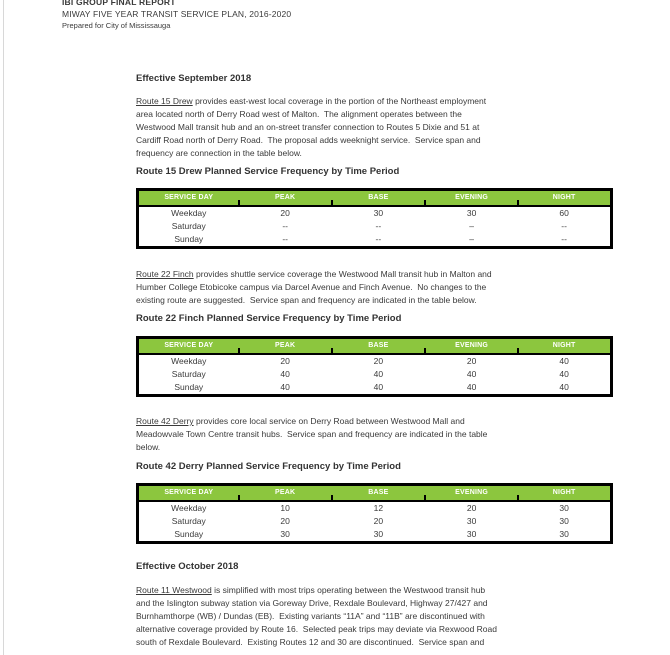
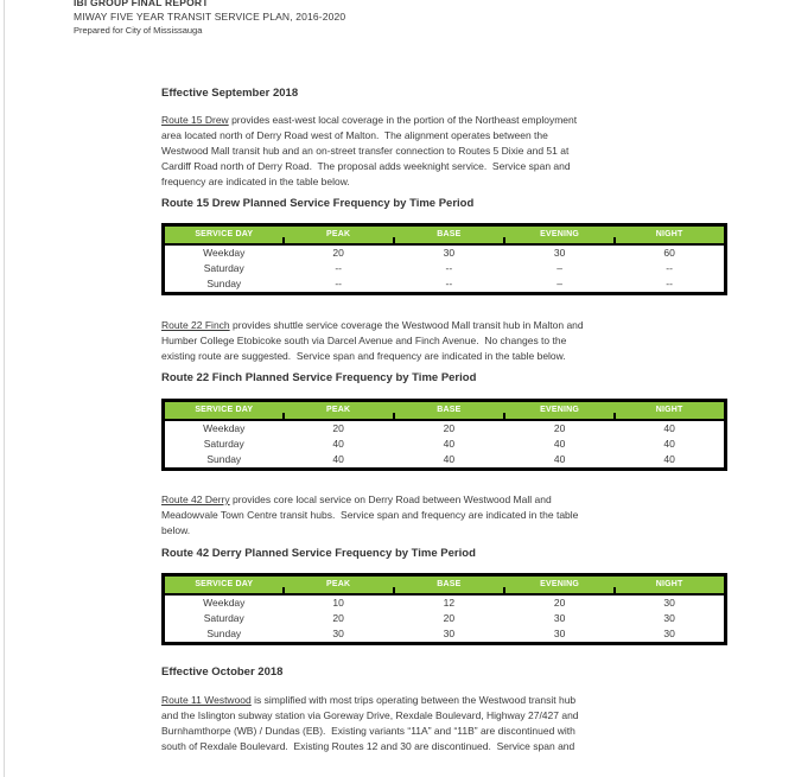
  IBI GROUP FINAL REPORT
  MIWAY FIVE YEAR TRANSIT SERVICE PLAN, 2016-2020
  Prepared for City of Mississauga
  Effective September 2018
  Route 15 Drew provides east-west local coverage in the portion of the Northeast employment
  area located north of Derry Road west of Malton. The alignment operates between the
  Westwood Mall transit hub and an on-street transfer connection to Routes 5 Dixie and 51 at
  Cardiff Road north of Derry Road. The proposal adds weeknight service. Service span and
- frequency are connection in the table below.
+ frequency are indicated in the table below.
  Route 15 Drew Planned Service Frequency by Time Period
  Weekday	20	30	30	60
  Saturday	--	--	–	--
  Sunday	--	--	–	--
  Route 22 Finch provides shuttle service coverage the Westwood Mall transit hub in Malton and
- Humber College Etobicoke campus via Darcel Avenue and Finch Avenue. No changes to the
+ Humber College Etobicoke south via Darcel Avenue and Finch Avenue. No changes to the
  existing route are suggested. Service span and frequency are indicated in the table below.
  Route 22 Finch Planned Service Frequency by Time Period
  Weekday	20	20	20	40
  Saturday	40	40	40	40
  Sunday	40	40	40	40
  Route 42 Derry provides core local service on Derry Road between Westwood Mall and
  Meadowvale Town Centre transit hubs. Service span and frequency are indicated in the table
  below.
  Route 42 Derry Planned Service Frequency by Time Period
  Weekday	10	12	20	30
  Saturday	20	20	30	30
  Sunday	30	30	30	30
  Effective October 2018
  Route 11 Westwood is simplified with most trips operating between the Westwood transit hub
  and the Islington subway station via Goreway Drive, Rexdale Boulevard, Highway 27/427 and
  Burnhamthorpe (WB) / Dundas (EB). Existing variants “11A” and “11B” are discontinued with
- alternative coverage provided by Route 16. Selected peak trips may deviate via Rexwood Road
  south of Rexdale Boulevard. Existing Routes 12 and 30 are discontinued. Service span and
